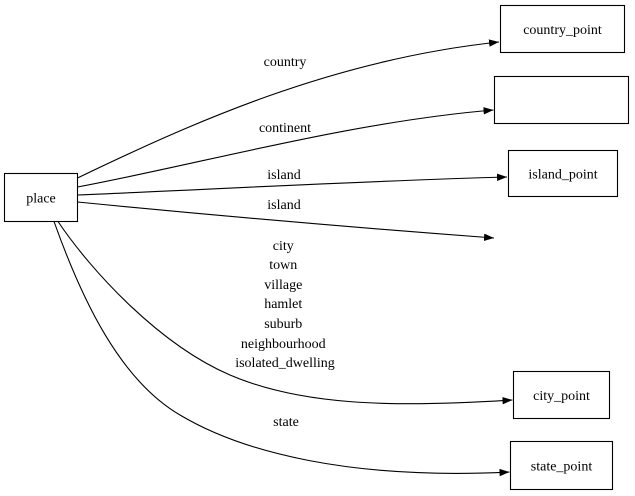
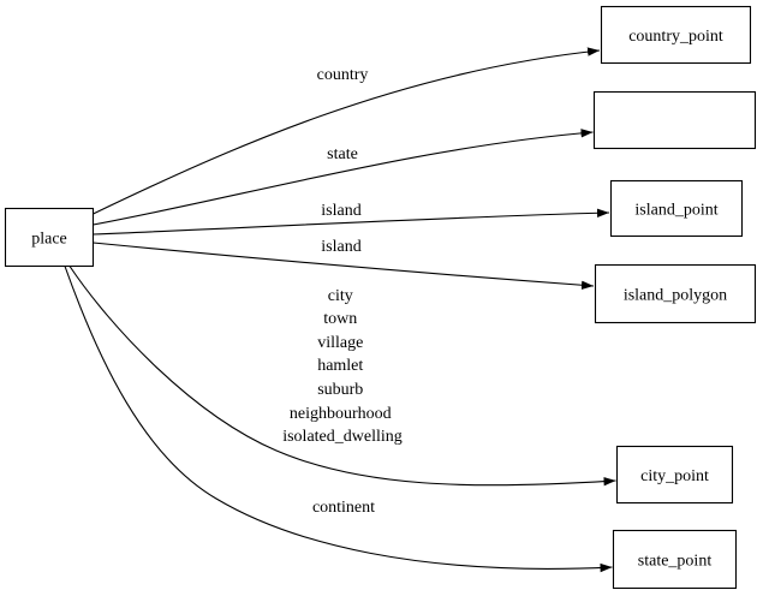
  country
- continent
+ state
  island
  island
  city town village hamlet suburb neighbourhood isolated_dwelling
- state
+ continent
  place
  country_point
  island_point
+ island_polygon
  city_point
  state_point
